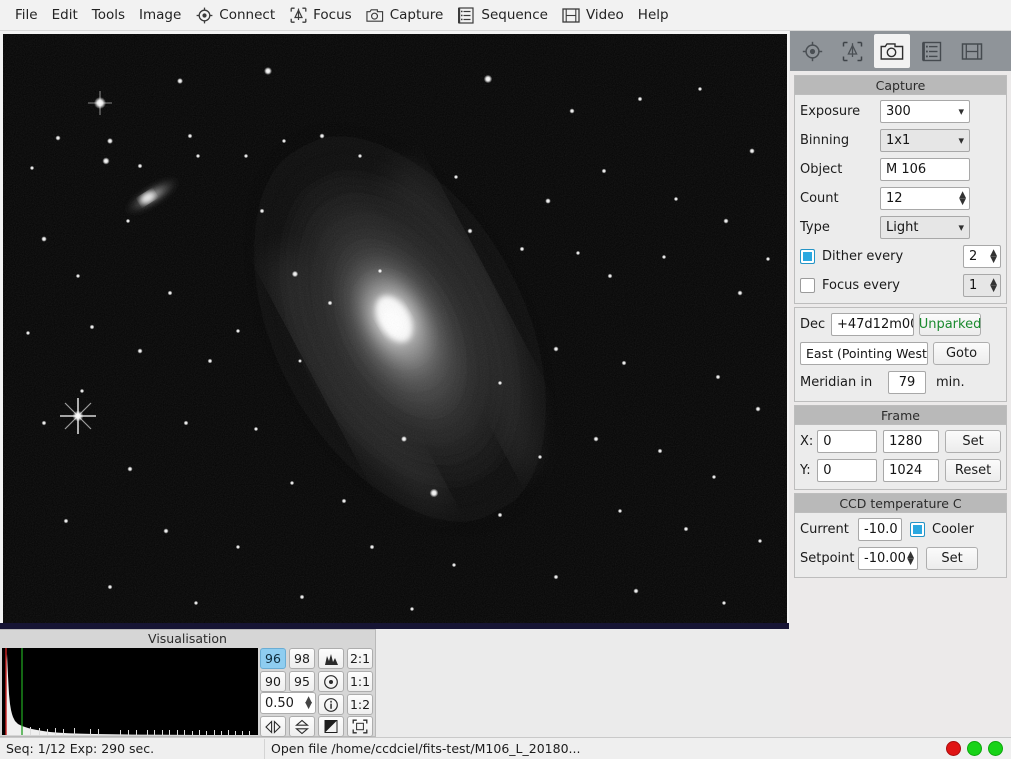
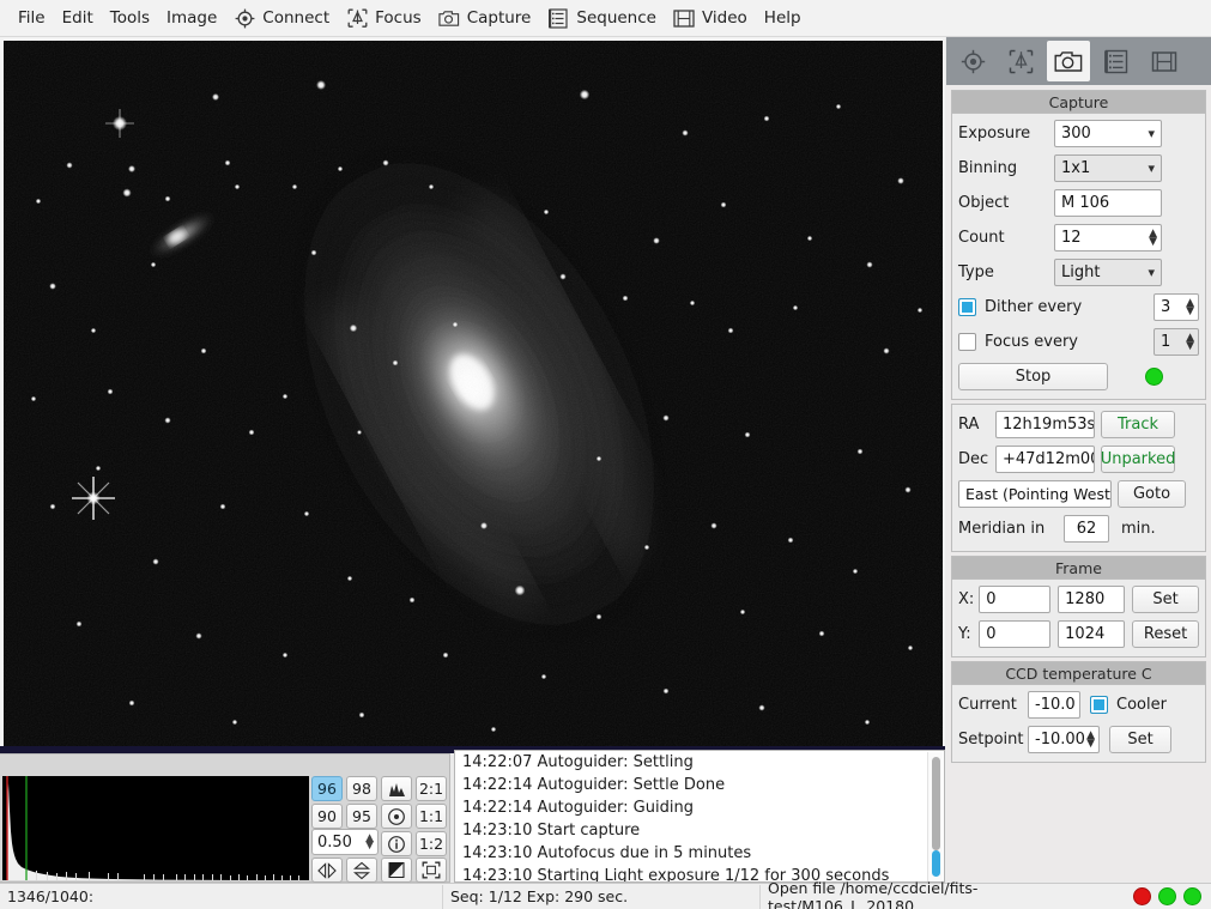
  File
  Edit
  Tools
  Image
  Connect
  Focus
  Capture
  Sequence
  Video
  Help
- Visualisation
  96
  98
  2:1
  90
  95
  1:1
  0.50
  ▲
  ▼
  1:2
+ 14:22:07 Autoguider: Settling
+ 14:22:14 Autoguider: Settle Done
+ 14:22:14 Autoguider: Guiding
+ 14:23:10 Start capture
+ 14:23:10 Autofocus due in 5 minutes
+ 14:23:10 Starting Light exposure 1/12 for 300 seconds
  Capture
  Exposure
  300
  ▾
  Binning
  1x1
  ▾
  Object
  M 106
  Count
  12
  ▲
  ▼
  Type
  Light
  ▾
  Dither every
- 2
+ 3
  ▲
  ▼
  Focus every
  1
  ▲
  ▼
+ Stop
+ RA
+ 12h19m53s
+ Track
  Dec
  +47d12m0
  Unparked
  East (Pointing West
  Goto
  Meridian in
- 79
+ 62
  min.
  Frame
  X:
  0
  1280
  Set
  Y:
  0
  1024
  Reset
  CCD temperature C
  Current
  -10.0
  Cooler
  Setpoint
  -10.00
  ▲
  ▼
  Set
+ 1346/1040:
  Seq: 1/12 Exp: 290 sec.
  Open file /home/ccdciel/fits-test/M106_L_20180...
